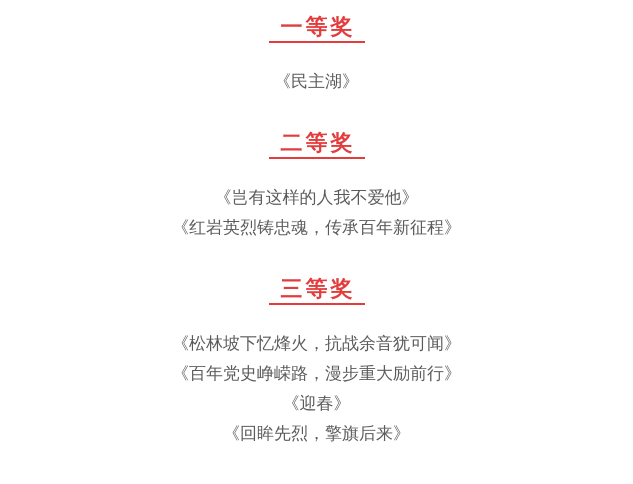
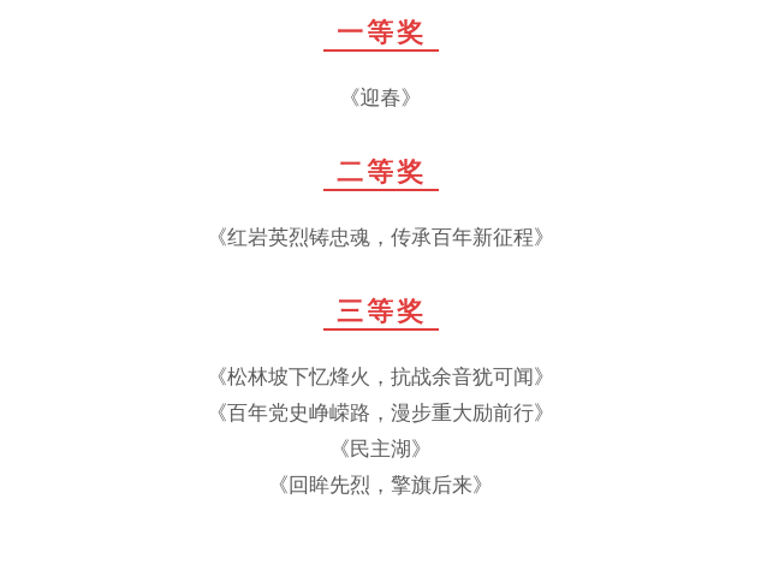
  一等奖
- 《民主湖》
+ 《迎春》
  二等奖
- 《岂有这样的人我不爱他》
  《红岩英烈铸忠魂，传承百年新征程》
  三等奖
  《松林坡下忆烽火，抗战余音犹可闻》
  《百年党史峥嵘路，漫步重大励前行》
- 《迎春》
+ 《民主湖》
  《回眸先烈，擎旗后来》
